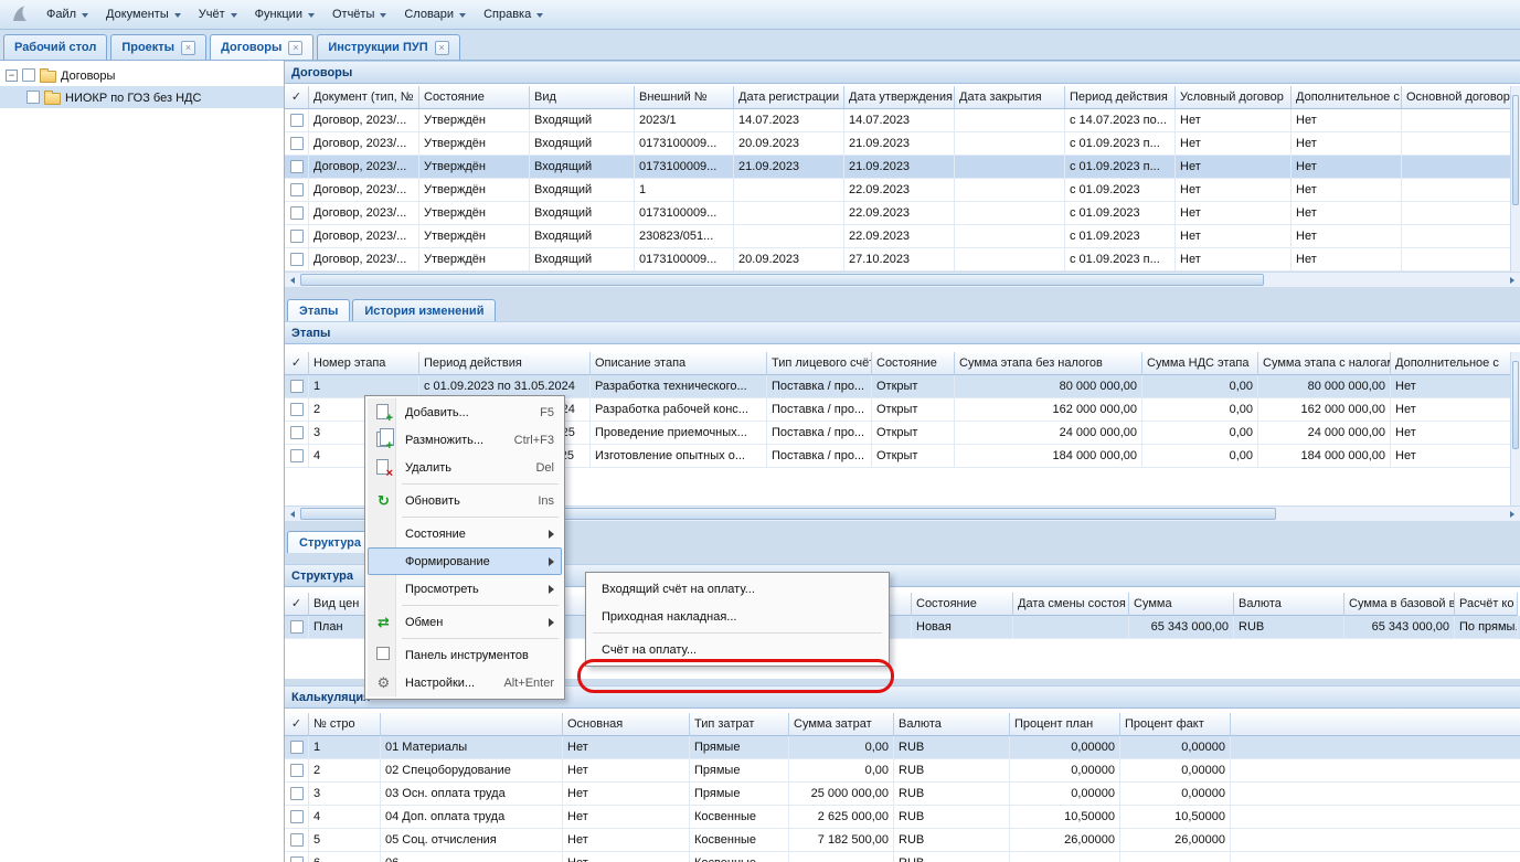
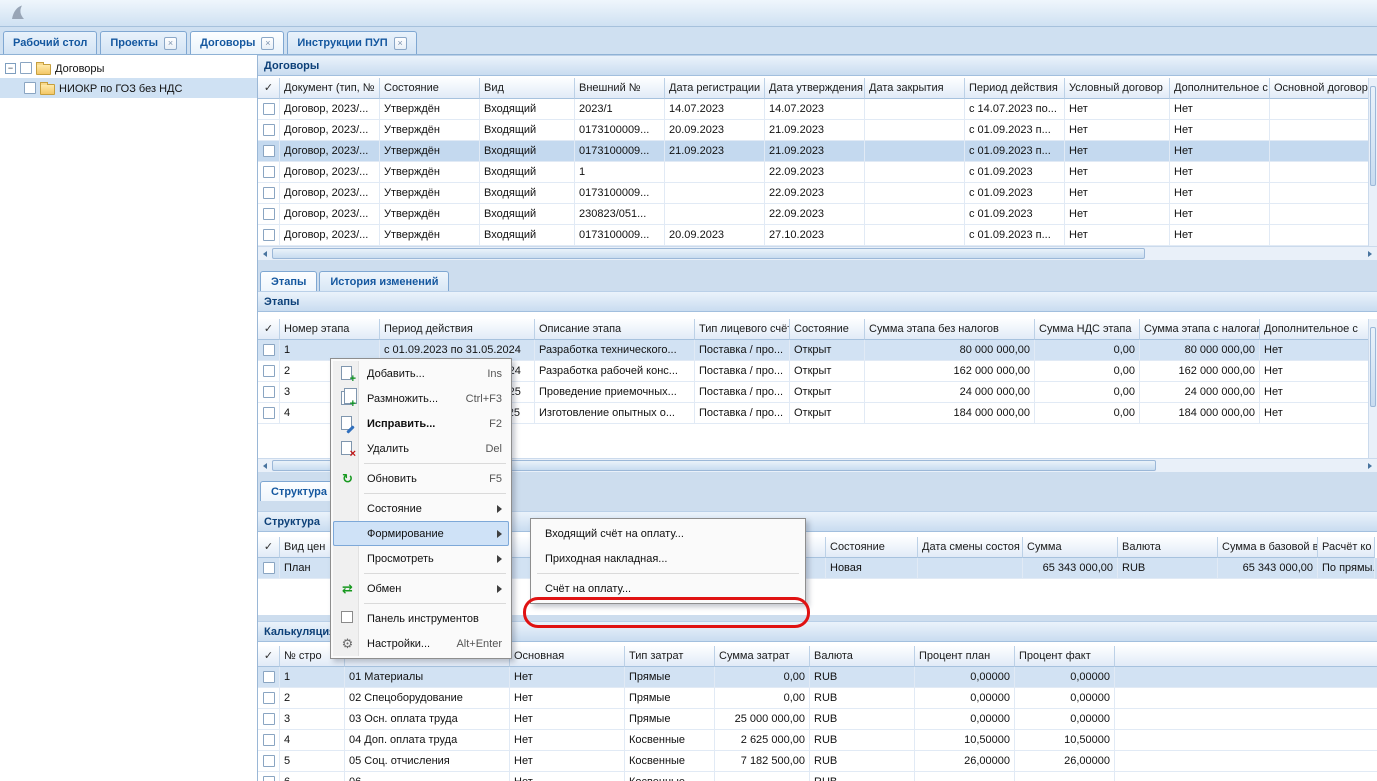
- Файл
- Документы
- Учёт
- Функции
- Отчёты
- Словари
- Справка
  Рабочий стол
  Проекты
  ×
  Договоры
  ×
  Инструкции ПУП
  ×
  −
  Договоры
  НИОКР по ГОЗ без НДС
  Договоры
  ✓
  Документ (тип, №
  Состояние
  Вид
  Внешний №
  Дата регистрации
  Дата утверждения
  Дата закрытия
  Период действия
  Условный договор
  Дополнительное с
  Основной договор
  Договор, 2023/...
  Утверждён
  Входящий
  2023/1
  14.07.2023
  14.07.2023
  с 14.07.2023 по...
  Нет
  Нет
  Договор, 2023/...
  Утверждён
  Входящий
  0173100009...
  20.09.2023
  21.09.2023
  с 01.09.2023 п...
  Нет
  Нет
  Договор, 2023/...
  Утверждён
  Входящий
  0173100009...
  21.09.2023
  21.09.2023
  с 01.09.2023 п...
  Нет
  Нет
  Договор, 2023/...
  Утверждён
  Входящий
  1
  22.09.2023
  с 01.09.2023
  Нет
  Нет
  Договор, 2023/...
  Утверждён
  Входящий
  0173100009...
  22.09.2023
  с 01.09.2023
  Нет
  Нет
  Договор, 2023/...
  Утверждён
  Входящий
  230823/051...
  22.09.2023
  с 01.09.2023
  Нет
  Нет
  Договор, 2023/...
  Утверждён
  Входящий
  0173100009...
  20.09.2023
  27.10.2023
  с 01.09.2023 п...
  Нет
  Нет
  Этапы
  История изменений
  Этапы
  ✓
  Номер этапа
  Период действия
  Описание этапа
  Тип лицевого счё
  Состояние
  Сумма этапа без налогов
  Сумма НДС этапа
  Сумма этапа с налога
  Дополнительное с
  1
  с 01.09.2023 по 31.05.2024
  Разработка технического...
  Поставка / про...
  Открыт
  80 000 000,00
  0,00
  80 000 000,00
  Нет
  2
  Разработка рабочей конс...
  Поставка / про...
  Открыт
  162 000 000,00
  0,00
  162 000 000,00
  Нет
  3
  Проведение приемочных...
  Поставка / про...
  Открыт
  24 000 000,00
  0,00
  24 000 000,00
  Нет
  4
  Изготовление опытных о...
  Поставка / про...
  Открыт
  184 000 000,00
  0,00
  184 000 000,00
  Нет
  Структура
  Структура
  ✓
  Вид цен
  Состояние
  Дата смены состоя
  Сумма
  Валюта
  Сумма в базовой в
  Расчёт ко
  План
  Новая
  65 343 000,00
  RUB
  65 343 000,00
  По прямы.
  Калькуляци
  ✓
  № стро
  Основная
  Тип затрат
  Сумма затрат
  Валюта
  Процент план
  Процент факт
  1
  01 Материалы
  Нет
  Прямые
  0,00
  RUB
  0,00000
  0,00000
  2
  02 Спецоборудование
  Нет
  Прямые
  0,00
  RUB
  0,00000
  0,00000
  3
  03 Осн. оплата труда
  Нет
  Прямые
  25 000 000,00
  RUB
  0,00000
  0,00000
  4
  04 Доп. оплата труда
  Нет
  Косвенные
  2 625 000,00
  RUB
  10,50000
  10,50000
  5
  05 Соц. отчисления
  Нет
  Косвенные
  7 182 500,00
  RUB
  26,00000
  26,00000
  +
  Добавить...
- F5
+ Ins
  +
  Размножить...
  Ctrl+F3
+ Исправить...
+ F2
  ×
  Удалить
  Del
  ↻
  Обновить
- Ins
+ F5
  Состояние
  Формирование
  Просмотреть
  ⇄
  Обмен
  Панель инструментов
  ⚙
  Настройки...
  Alt+Enter
  Входящий счёт на оплату...
  Приходная накладная...
  Счёт на оплату...
